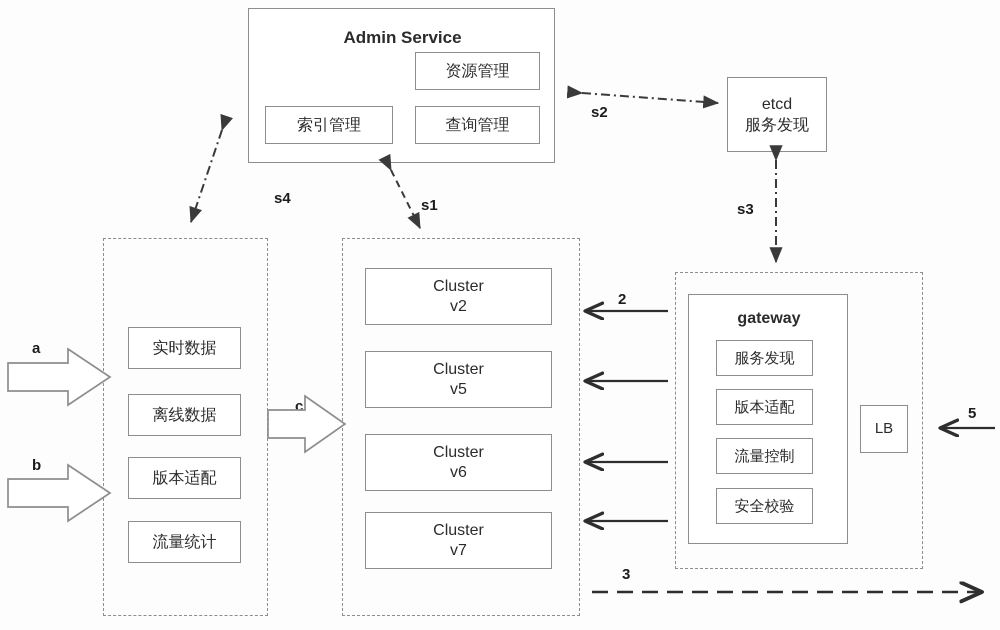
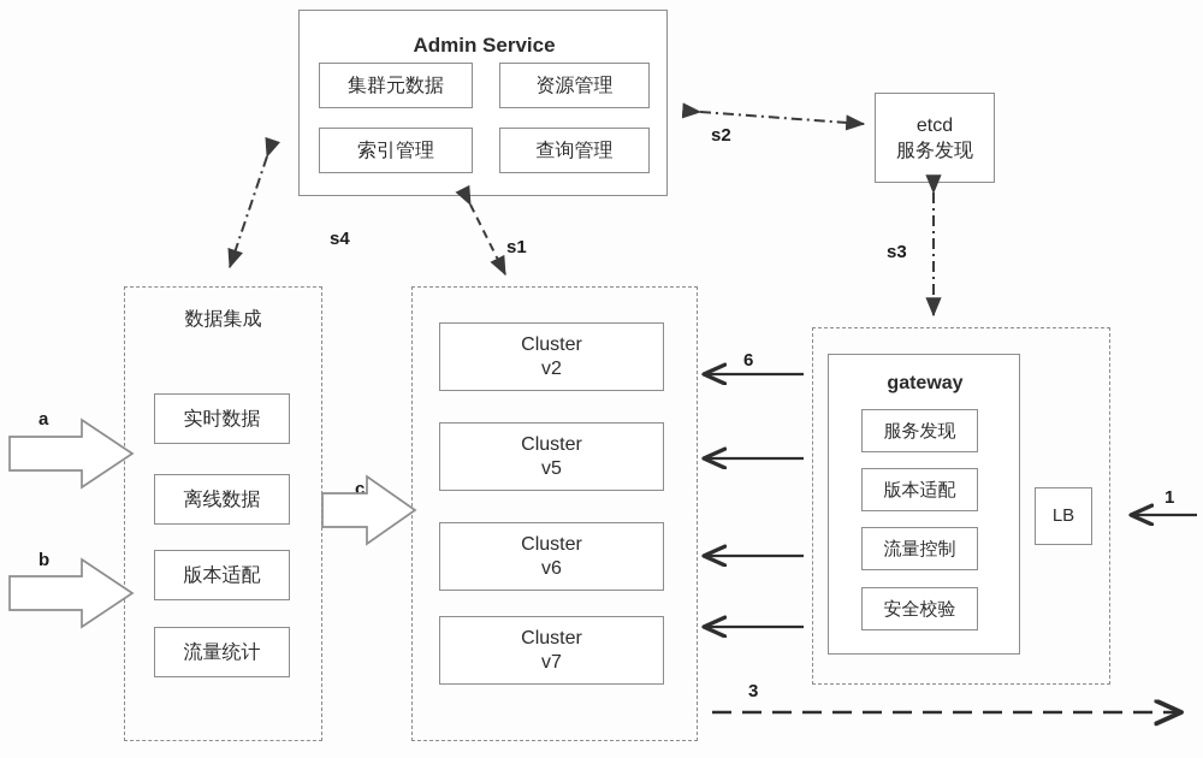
  Admin Service
+ 集群元数据
  资源管理
  索引管理
  查询管理
  etcd
  服务发现
+ 数据集成
  实时数据
  离线数据
  版本适配
  流量统计
  Cluster
  v2
  Cluster
  v5
  Cluster
  v6
  Cluster
  v7
  gateway
  服务发现
  版本适配
  流量控制
  安全校验
  LB
  s4
  s1
  s2
  s3
- 5
+ 1
- 2
+ 6
  3
  a
  b
  c
